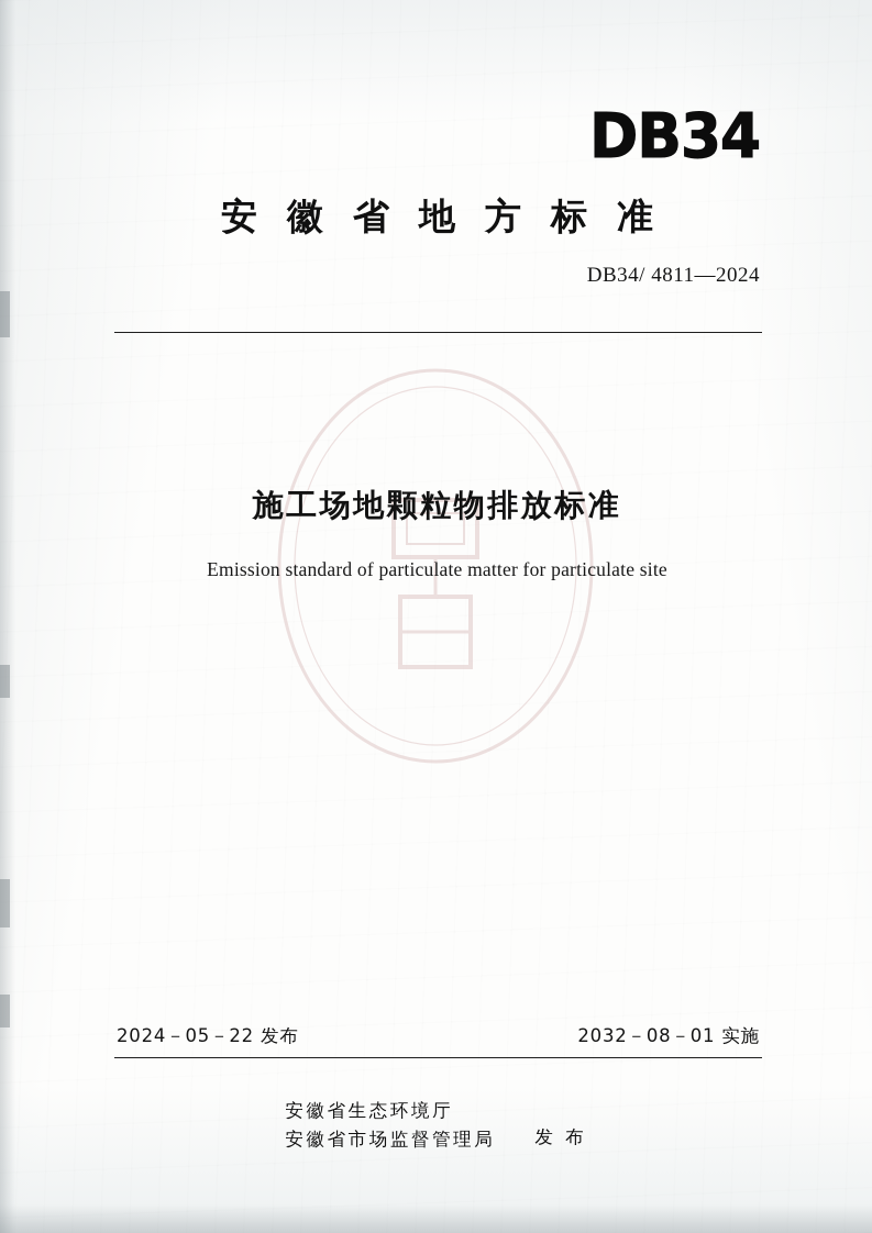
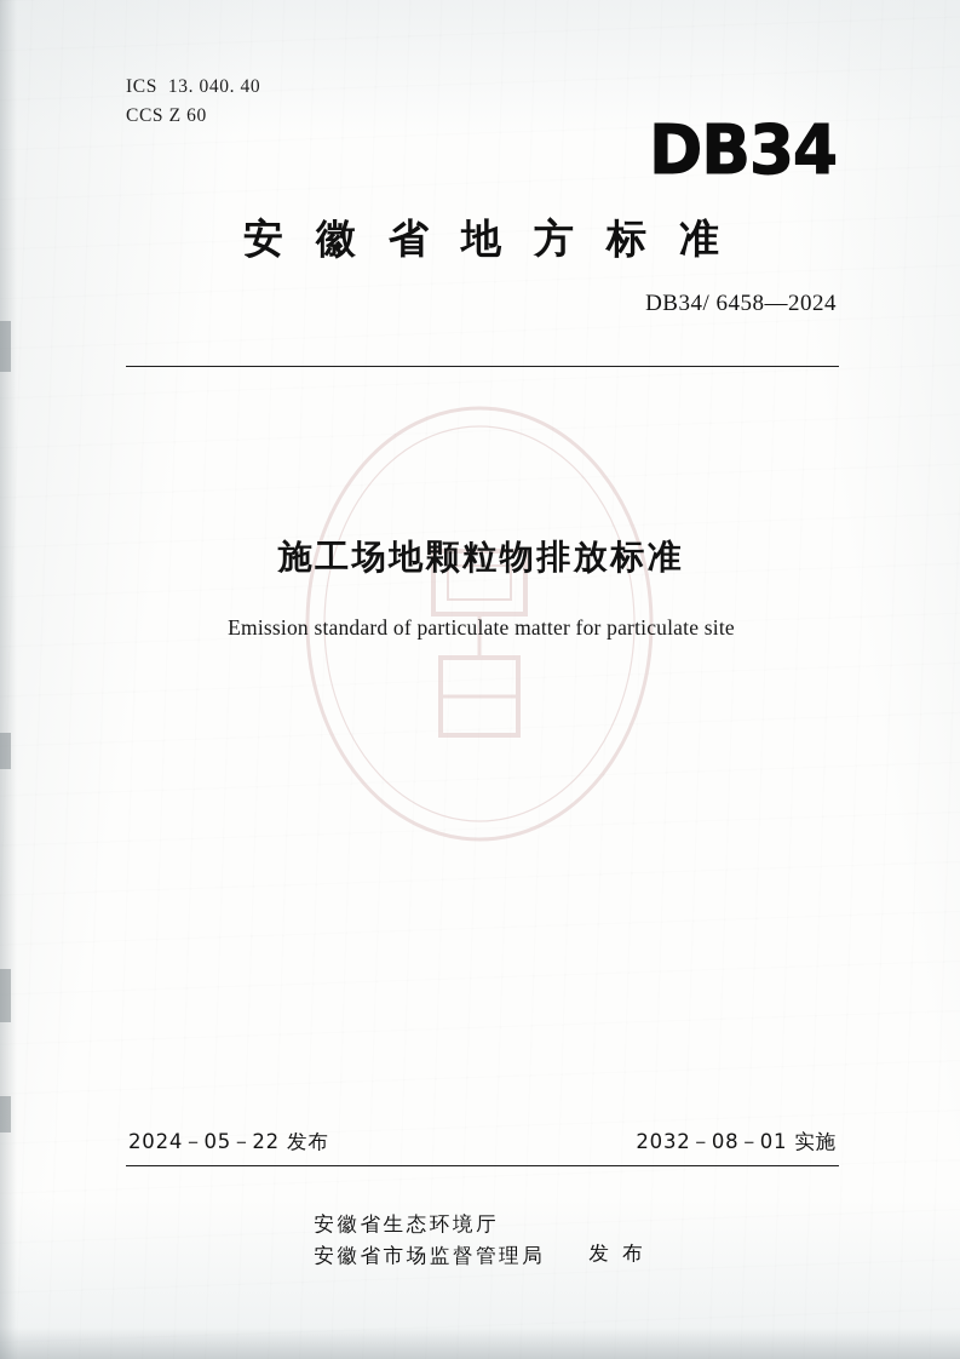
+ ICS 13. 040. 40
+ CCS Z 60
  DB34
  安徽省地方标准
- DB34/ 4811—2024
+ DB34/ 6458—2024
  施工场地颗粒物排放标准
  Emission standard of particulate matter for particulate site
  2024－05－22 发布
  2032－08－01 实施
  安徽省生态环境厅
  安徽省市场监督管理局
  发 布
